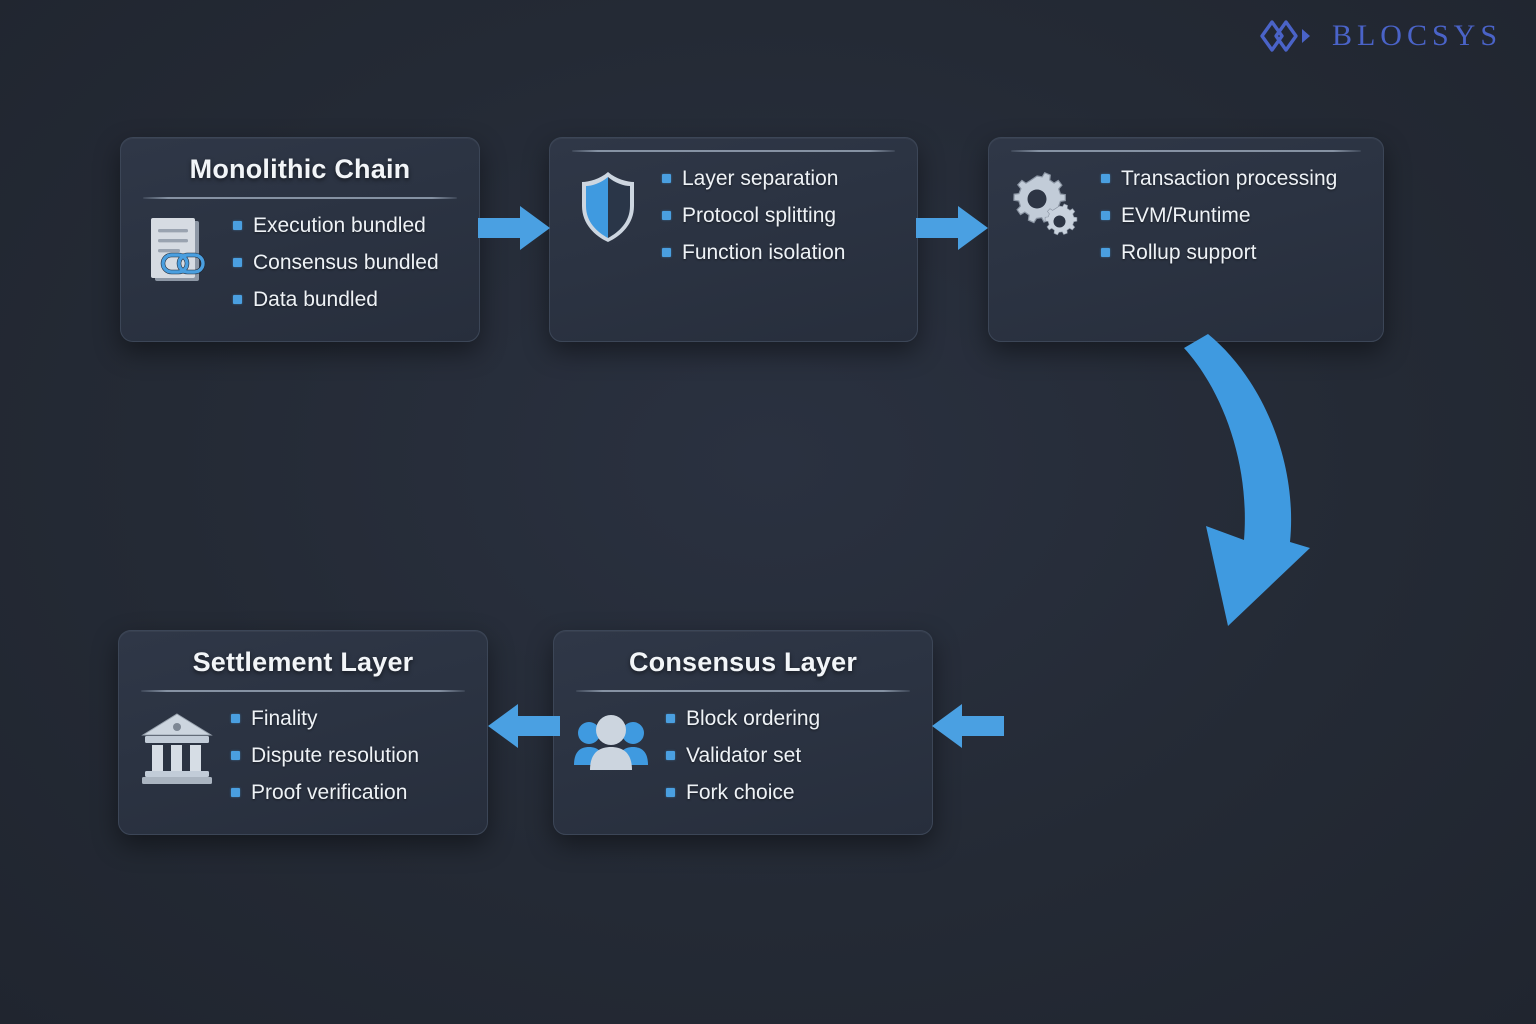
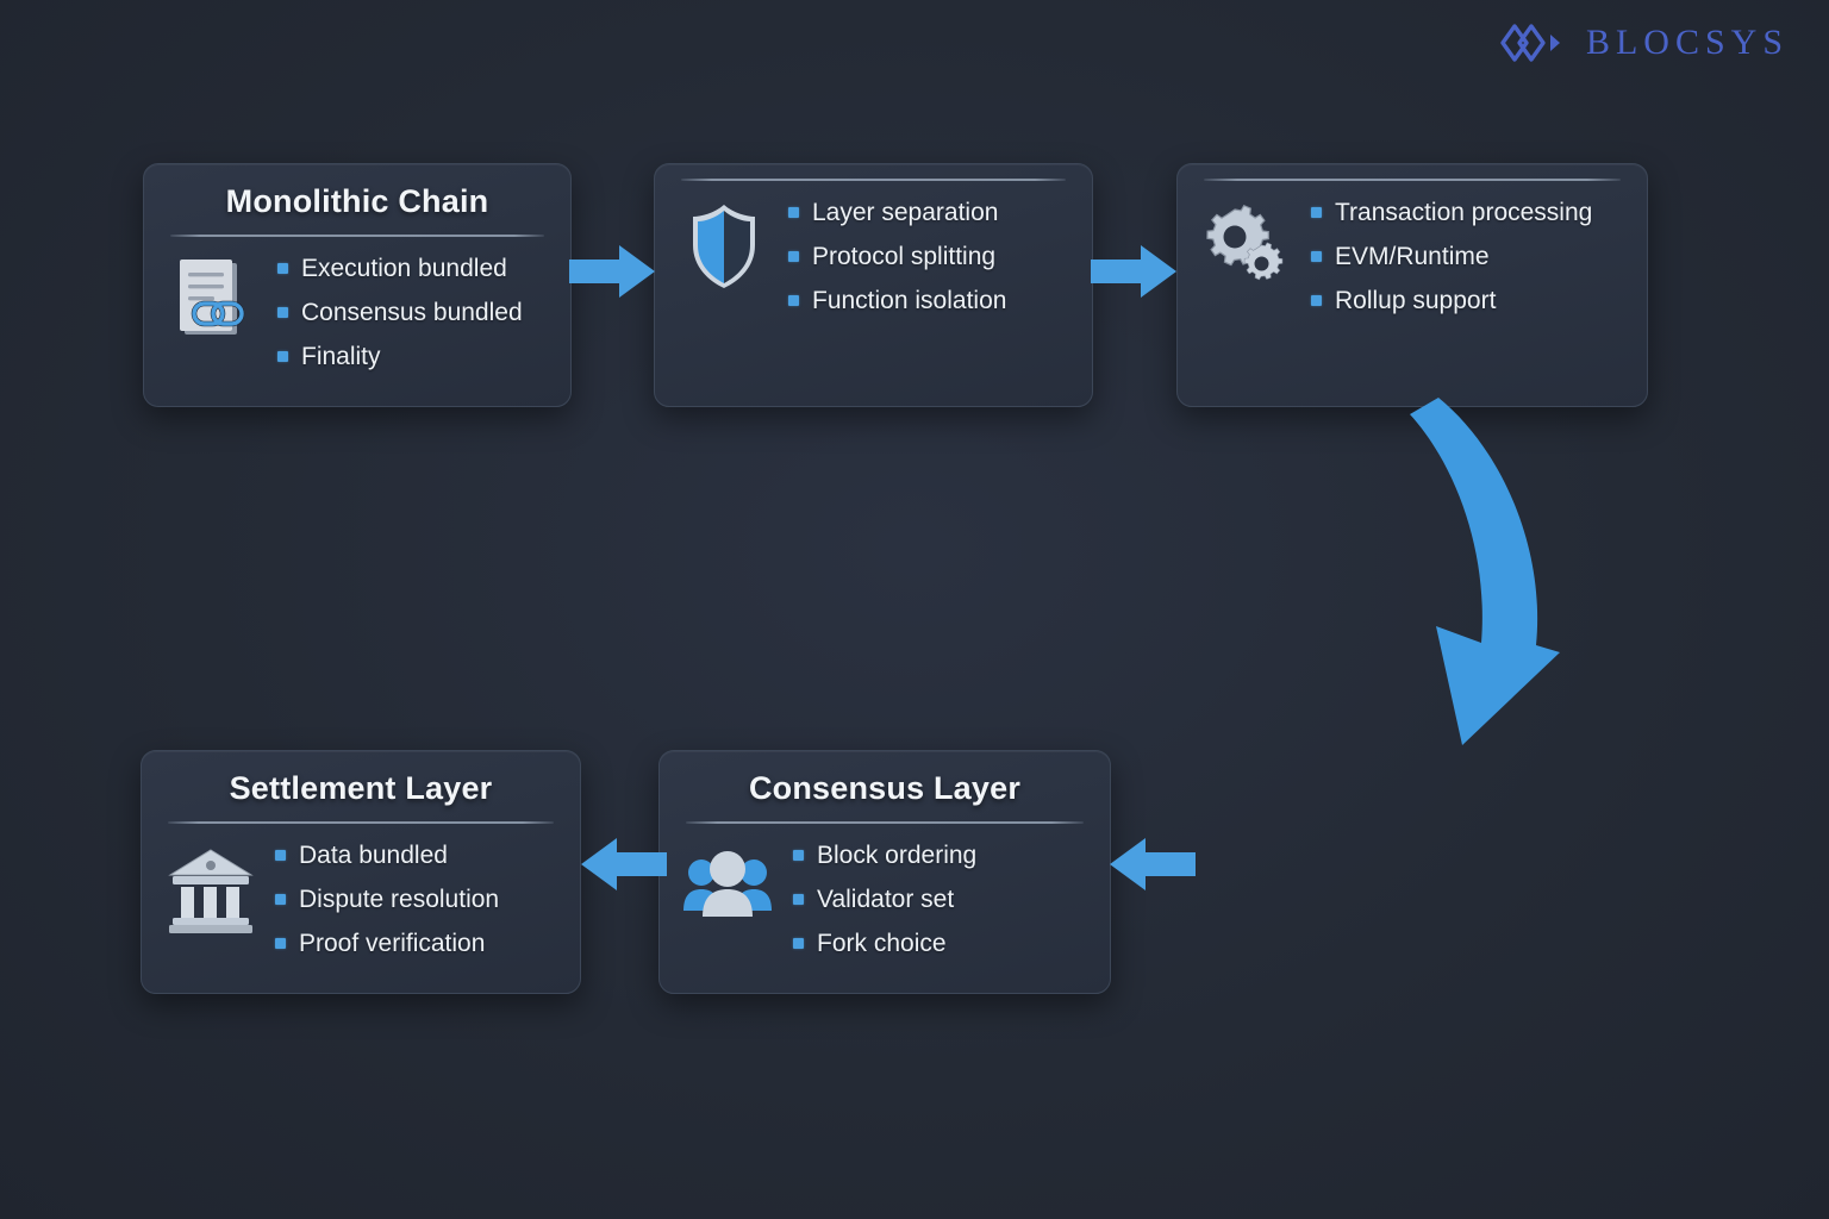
  BLOCSYS
  Monolithic Chain
  Execution bundled
  Consensus bundled
- Data bundled
+ Finality
  Layer separation
  Protocol splitting
  Function isolation
  Transaction processing
  EVM/Runtime
  Rollup support
  Consensus Layer
  Block ordering
  Validator set
  Fork choice
  Settlement Layer
- Finality
+ Data bundled
  Dispute resolution
  Proof verification
